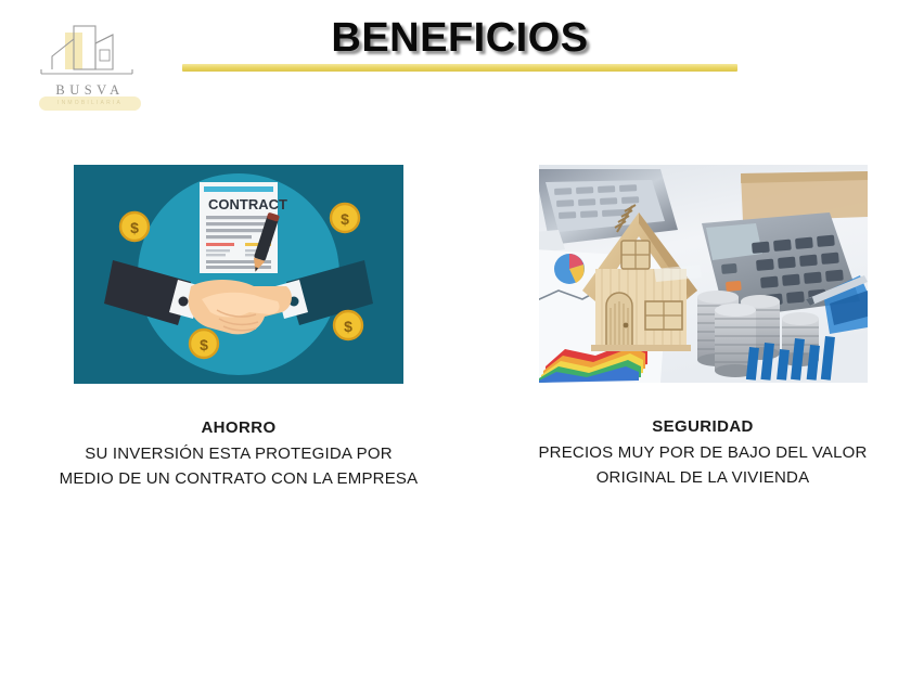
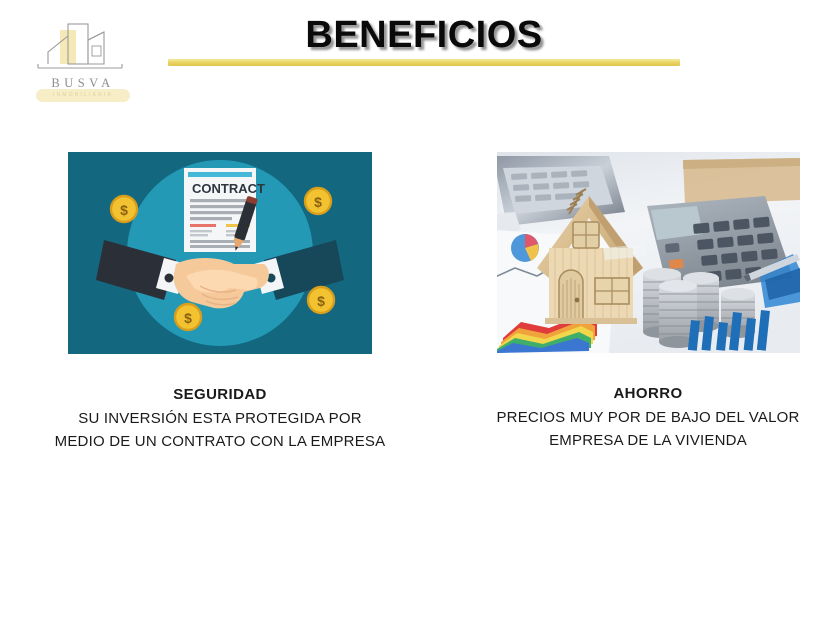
  BUSVA
  BENEFICIOS
  CONTRACT
  $
  $
  $
  $
- AHORRO
+ SEGURIDAD
  SU INVERSIÓN ESTA PROTEGIDA POR MEDIO DE UN CONTRATO CON LA EMPRESA
- SEGURIDAD
+ AHORRO
- PRECIOS MUY POR DE BAJO DEL VALOR ORIGINAL DE LA VIVIENDA
+ PRECIOS MUY POR DE BAJO DEL VALOR EMPRESA DE LA VIVIENDA
